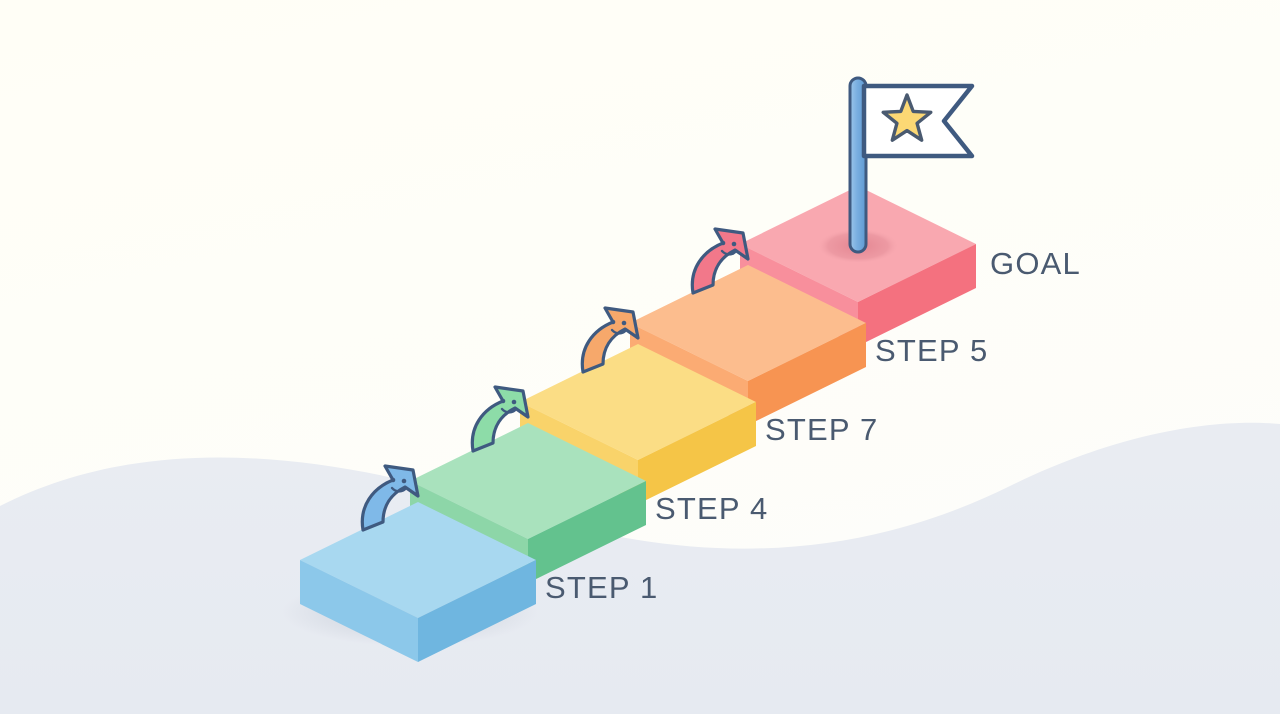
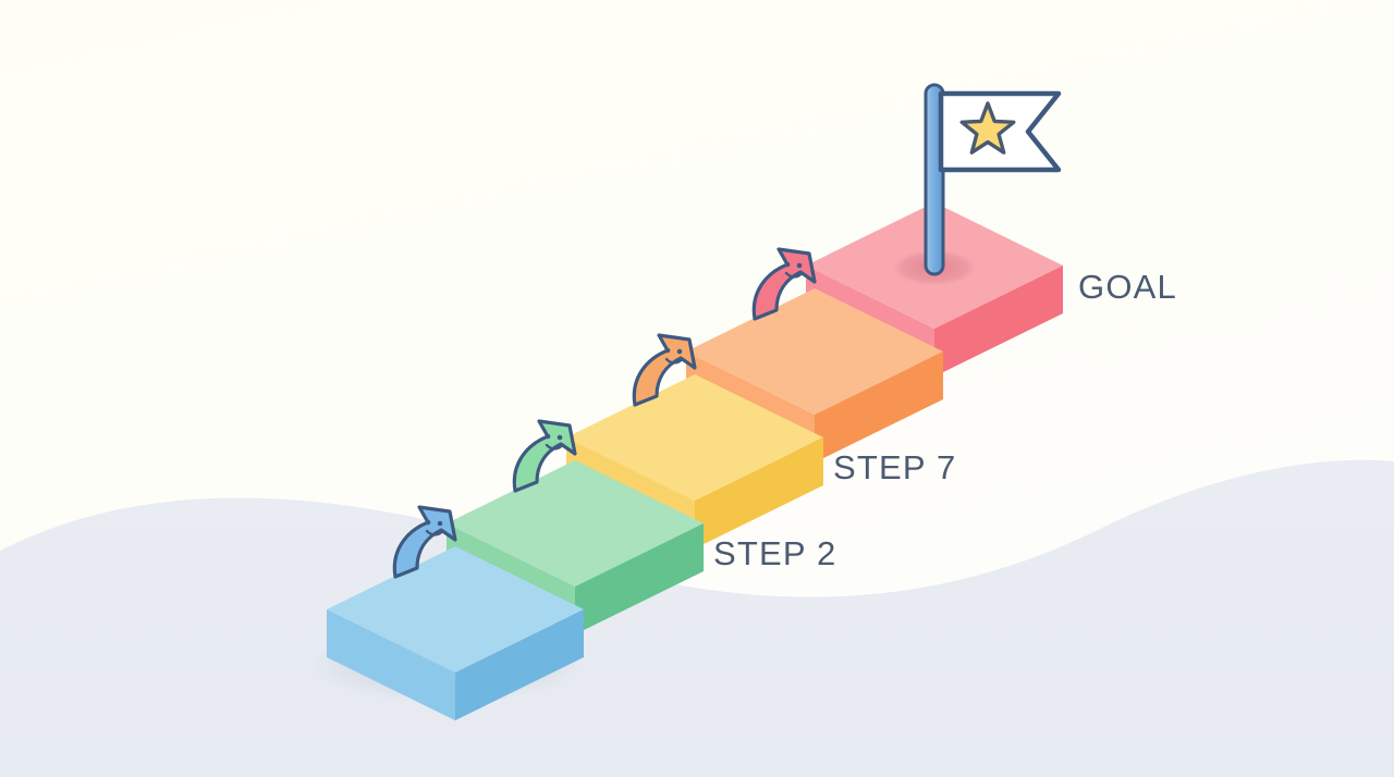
- STEP 1
- STEP 4
+ STEP 2
  STEP 7
- STEP 5
  GOAL
